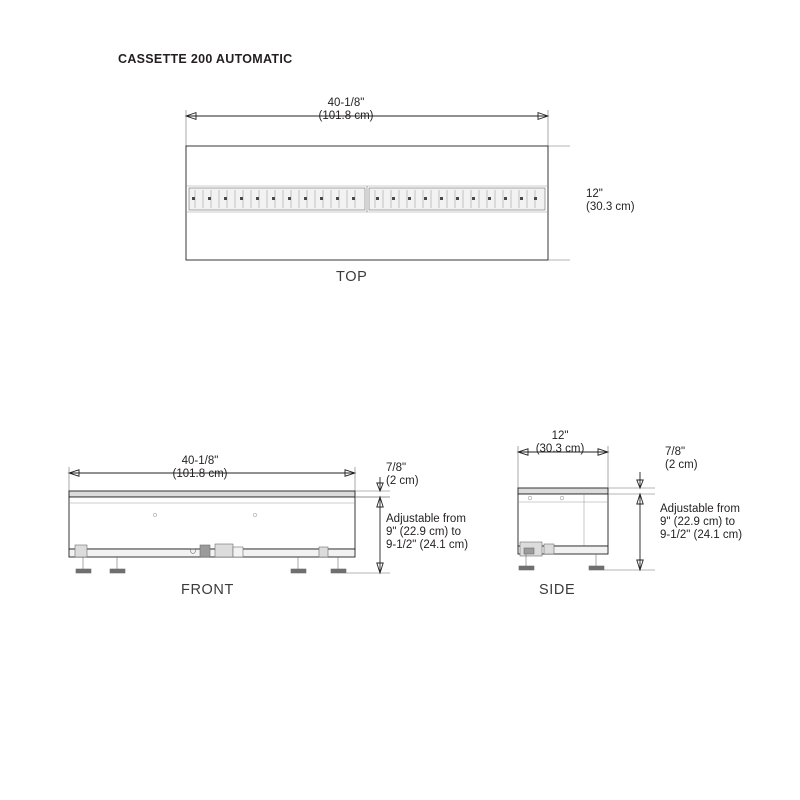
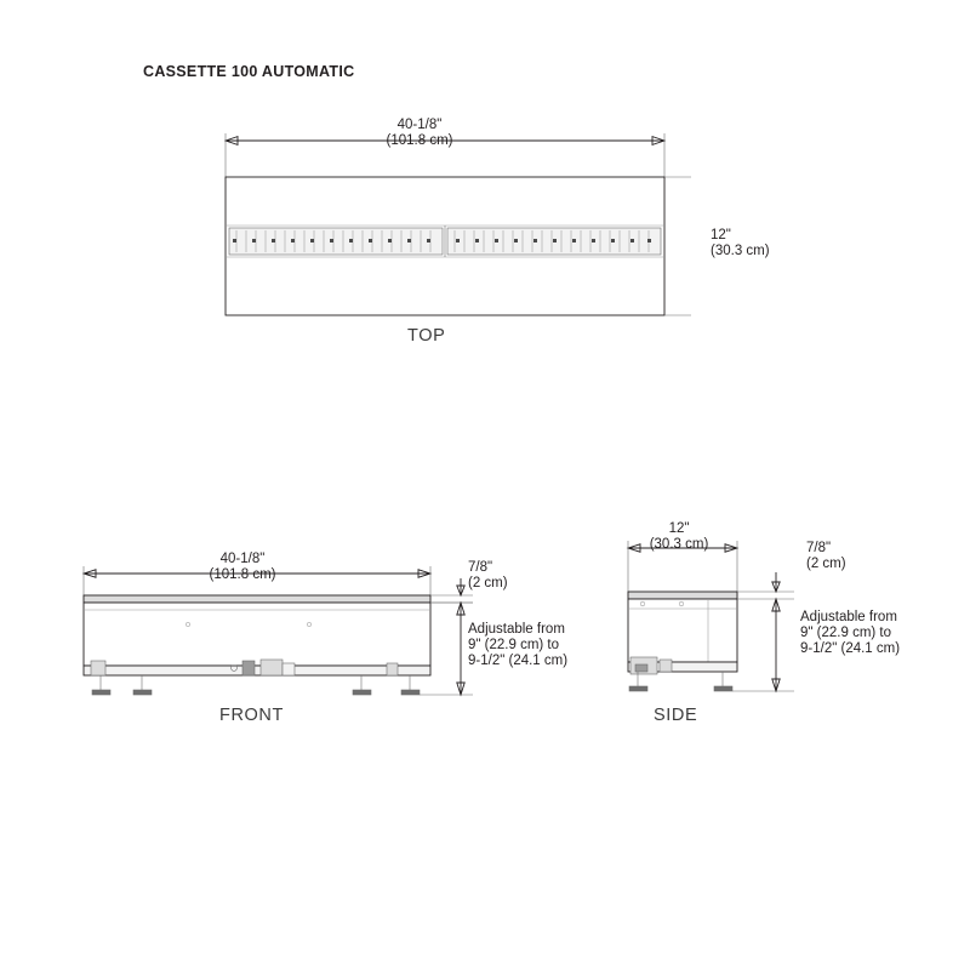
- CASSETTE 200 AUTOMATIC
+ CASSETTE 100 AUTOMATIC
  40-1/8"
  (101.8 cm)
  12"
  (30.3 cm)
  TOP
  40-1/8"
  (101.8 cm)
  7/8"
  (2 cm)
  Adjustable from
  9" (22.9 cm) to
  9-1/2" (24.1 cm)
  FRONT
  12"
  (30.3 cm)
  7/8"
  (2 cm)
  Adjustable from
  9" (22.9 cm) to
  9-1/2" (24.1 cm)
  SIDE
